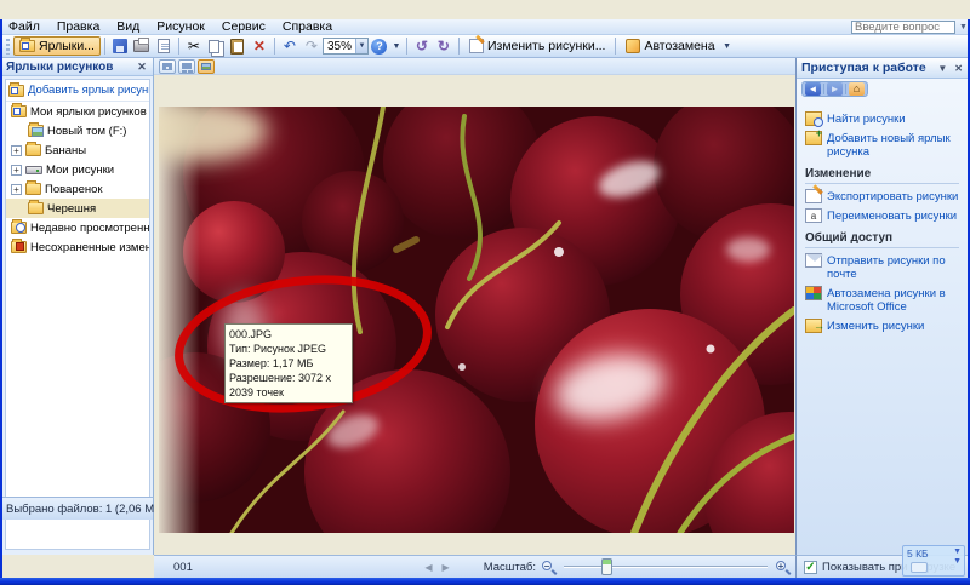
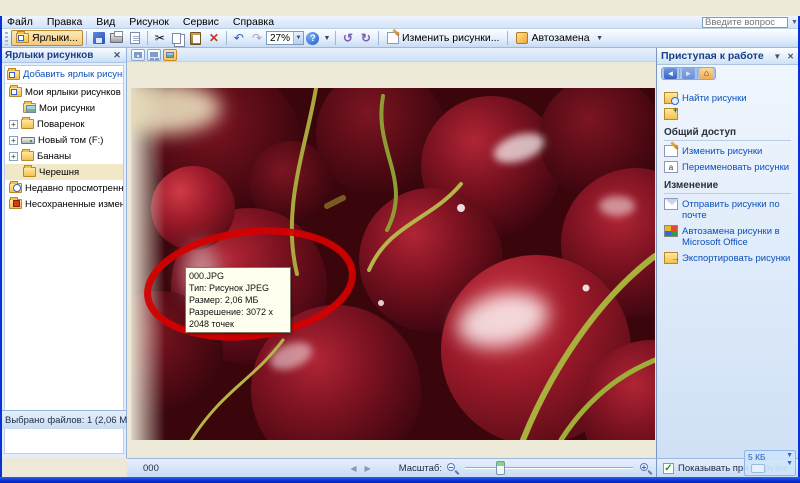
  Файл
  Правка
  Вид
  Рисунок
  Сервис
  Справка
  Введите вопрос
  Ярлыки...
  ✂
  ✕
  ↶
  ↷
- 35%
+ 27%
  ?
  ↺
  ↻
  Изменить рисунки...
  Автозамена
  Ярлыки рисунков
  ✕
  Добавить ярлык рисун
  Мои ярлыки рисунков
- Новый том (F:)
+ Мои рисунки
  +
- Бананы
+ Поваренок
  +
- Мои рисунки
+ Новый том (F:)
  +
- Поваренок
+ Бананы
  Черешня
  Недавно просмотренн
  Несохраненные измен
  Выбрано файлов: 1 (2,06 М
  000.JPG
  Тип: Рисунок JPEG
- Размер: 1,17 МБ
+ Размер: 2,06 МБ
- Разрешение: 3072 x 2039 точек
+ Разрешение: 3072 x 2048 точек
- 001
+ 000
  ◀
  ▶
  Масштаб:
  −
  +
  Приступая к работе
  ▼
  ✕
  ◄
  ►
  ⌂
  Найти рисунки
- Добавить новый ярлык рисунка
- Изменение
+ Общий доступ
- Экспортировать рисунки
+ Изменить рисунки
  a
  Переименовать рисунки
- Общий доступ
+ Изменение
  Отправить рисунки по почте
  Автозамена рисунки в Microsoft Office
- Изменить рисунки
+ Экспортировать рисунки
  ✓
  5 КБ
